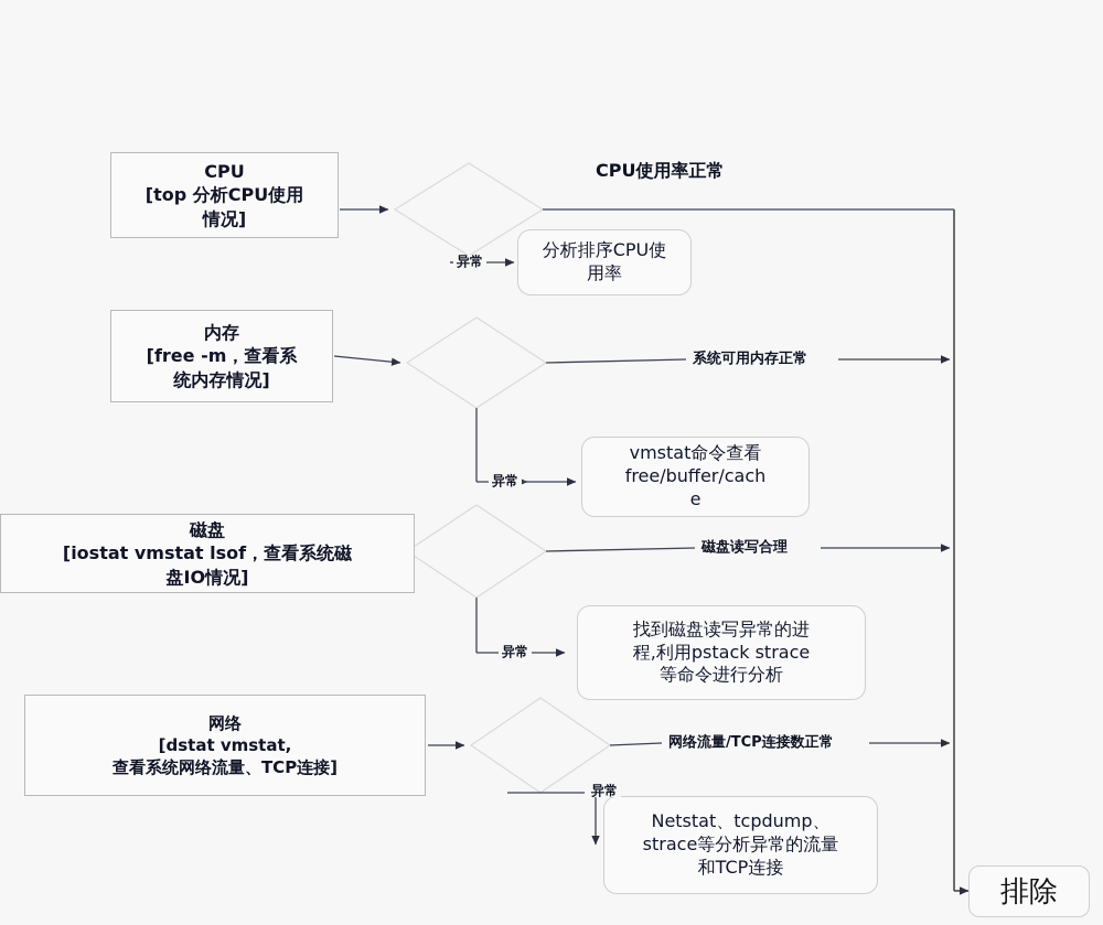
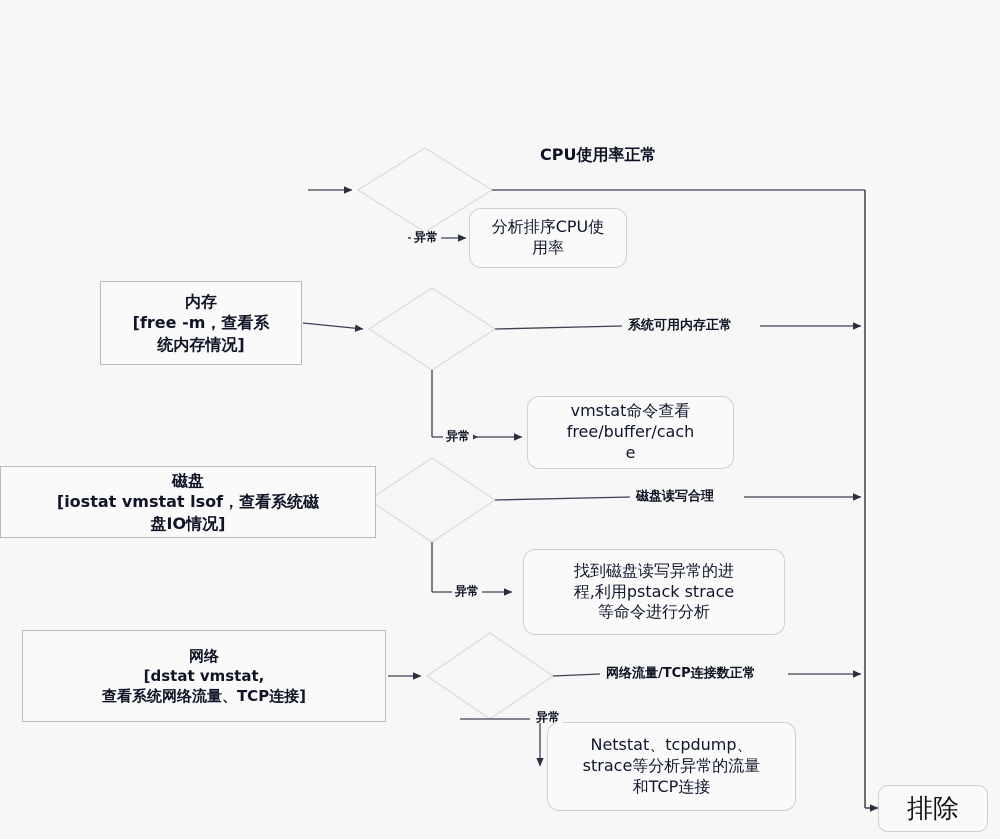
- CPU
- [top 分析CPU使用
- 情况]
  内存
  [free -m，查看系
  统内存情况]
  磁盘
  [iostat vmstat lsof，查看系统磁
  盘IO情况]
  网络
  [dstat vmstat,
  查看系统网络流量、TCP连接]
  分析排序CPU使
  用率
  vmstat命令查看
  free/buffer/cach
  e
  找到磁盘读写异常的进
  程,利用pstack strace
  等命令进行分析
  Netstat、tcpdump、
  strace等分析异常的流量
  和TCP连接
  排除
  CPU使用率正常
  系统可用内存正常
  磁盘读写合理
  网络流量/TCP连接数正常
  异常
  异常
  异常
  异常
